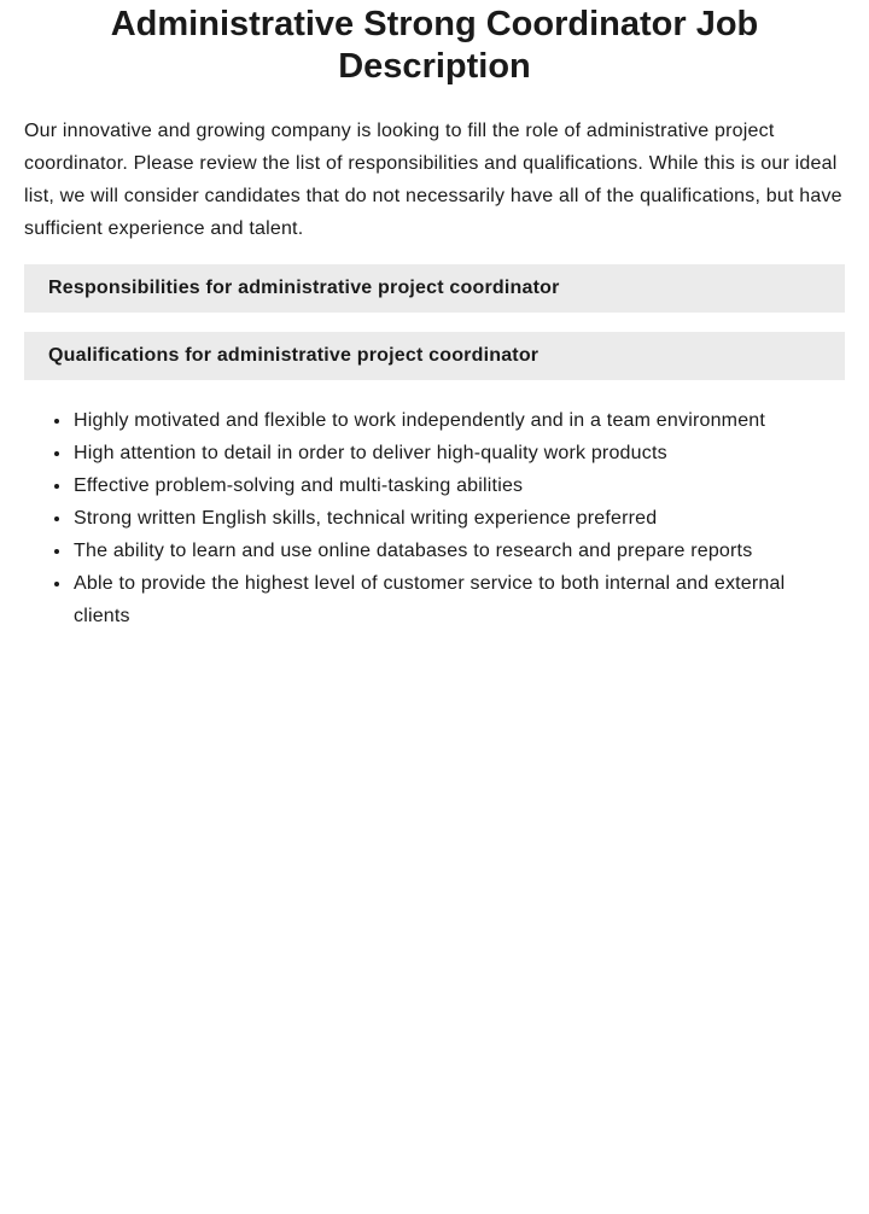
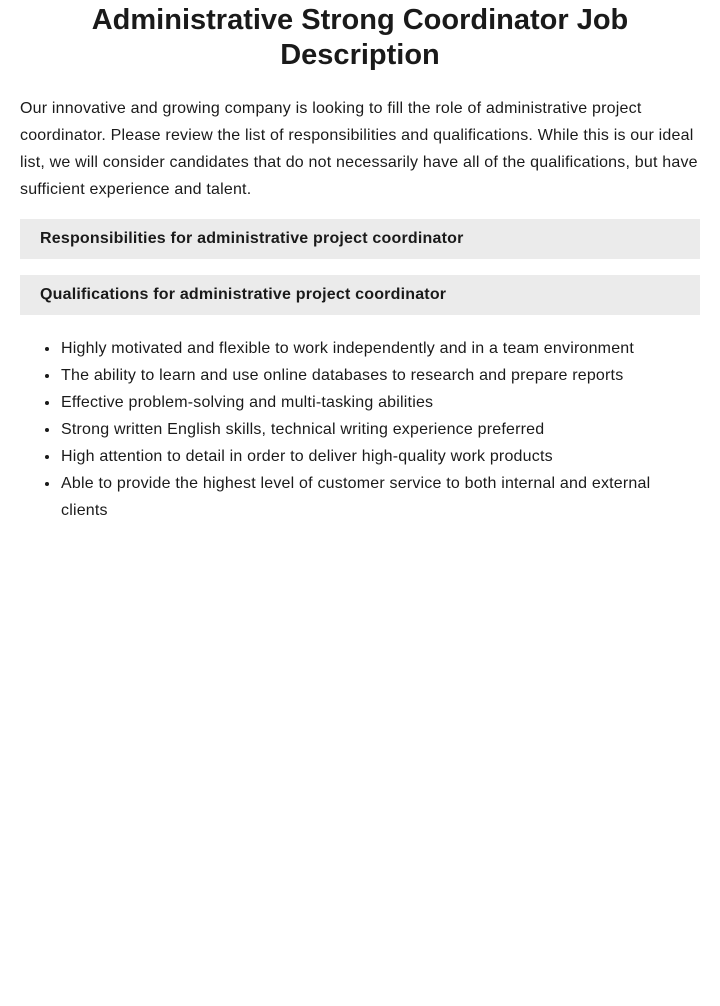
  Administrative Strong Coordinator Job Description
  Our innovative and growing company is looking to fill the role of administrative project coordinator. Please review the list of responsibilities and qualifications. While this is our ideal list, we will consider candidates that do not necessarily have all of the qualifications, but have sufficient experience and talent.
  Responsibilities for administrative project coordinator
  Qualifications for administrative project coordinator
  Highly motivated and flexible to work independently and in a team environment
- High attention to detail in order to deliver high-quality work products
+ The ability to learn and use online databases to research and prepare reports
  Effective problem-solving and multi-tasking abilities
  Strong written English skills, technical writing experience preferred
- The ability to learn and use online databases to research and prepare reports
+ High attention to detail in order to deliver high-quality work products
  Able to provide the highest level of customer service to both internal and external clients
